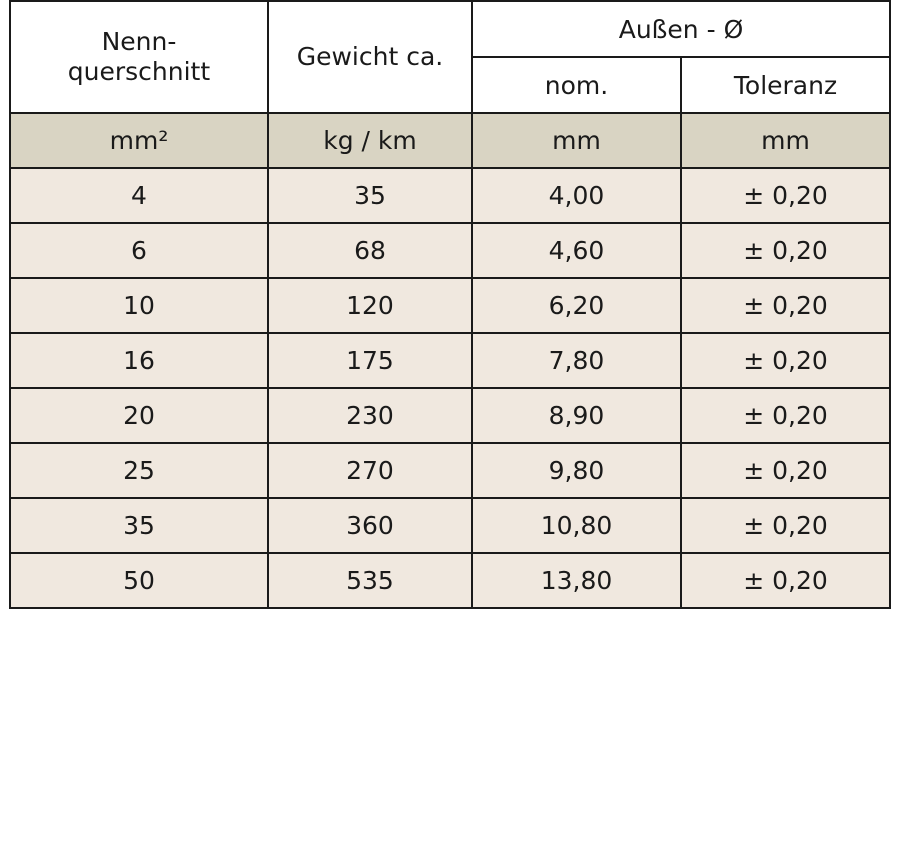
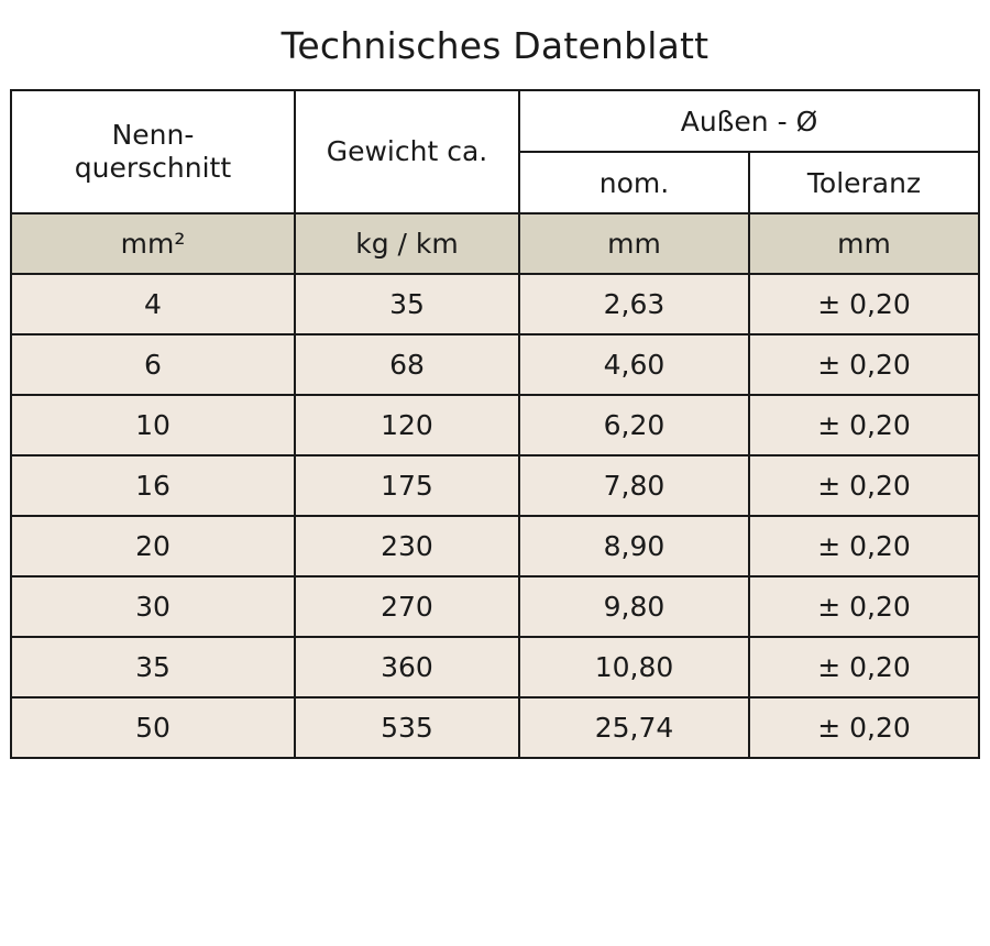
+ Technisches Datenblatt
  Nenn- querschnitt	Gewicht ca.	Außen - Ø
  nom.	Toleranz
  mm²	kg / km	mm	mm
- 4	35	4,00	± 0,20
+ 4	35	2,63	± 0,20
  6	68	4,60	± 0,20
  10	120	6,20	± 0,20
  16	175	7,80	± 0,20
  20	230	8,90	± 0,20
- 25	270	9,80	± 0,20
+ 30	270	9,80	± 0,20
  35	360	10,80	± 0,20
- 50	535	13,80	± 0,20
+ 50	535	25,74	± 0,20
